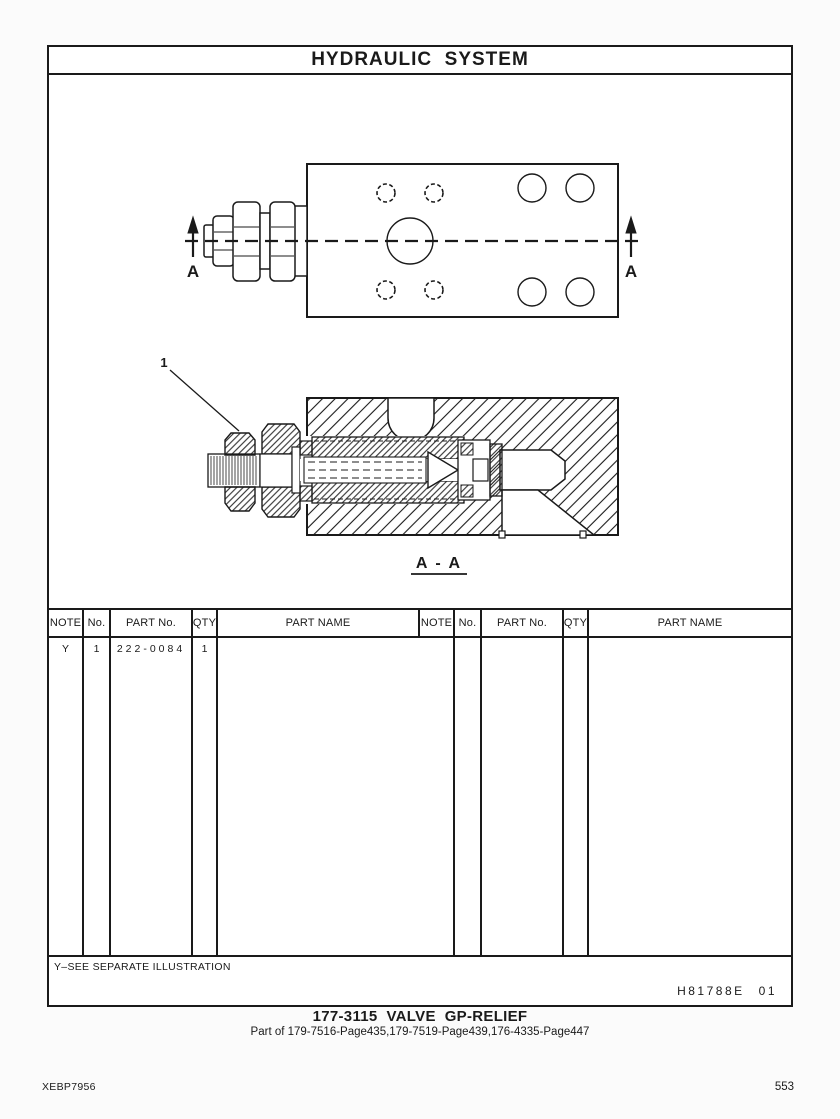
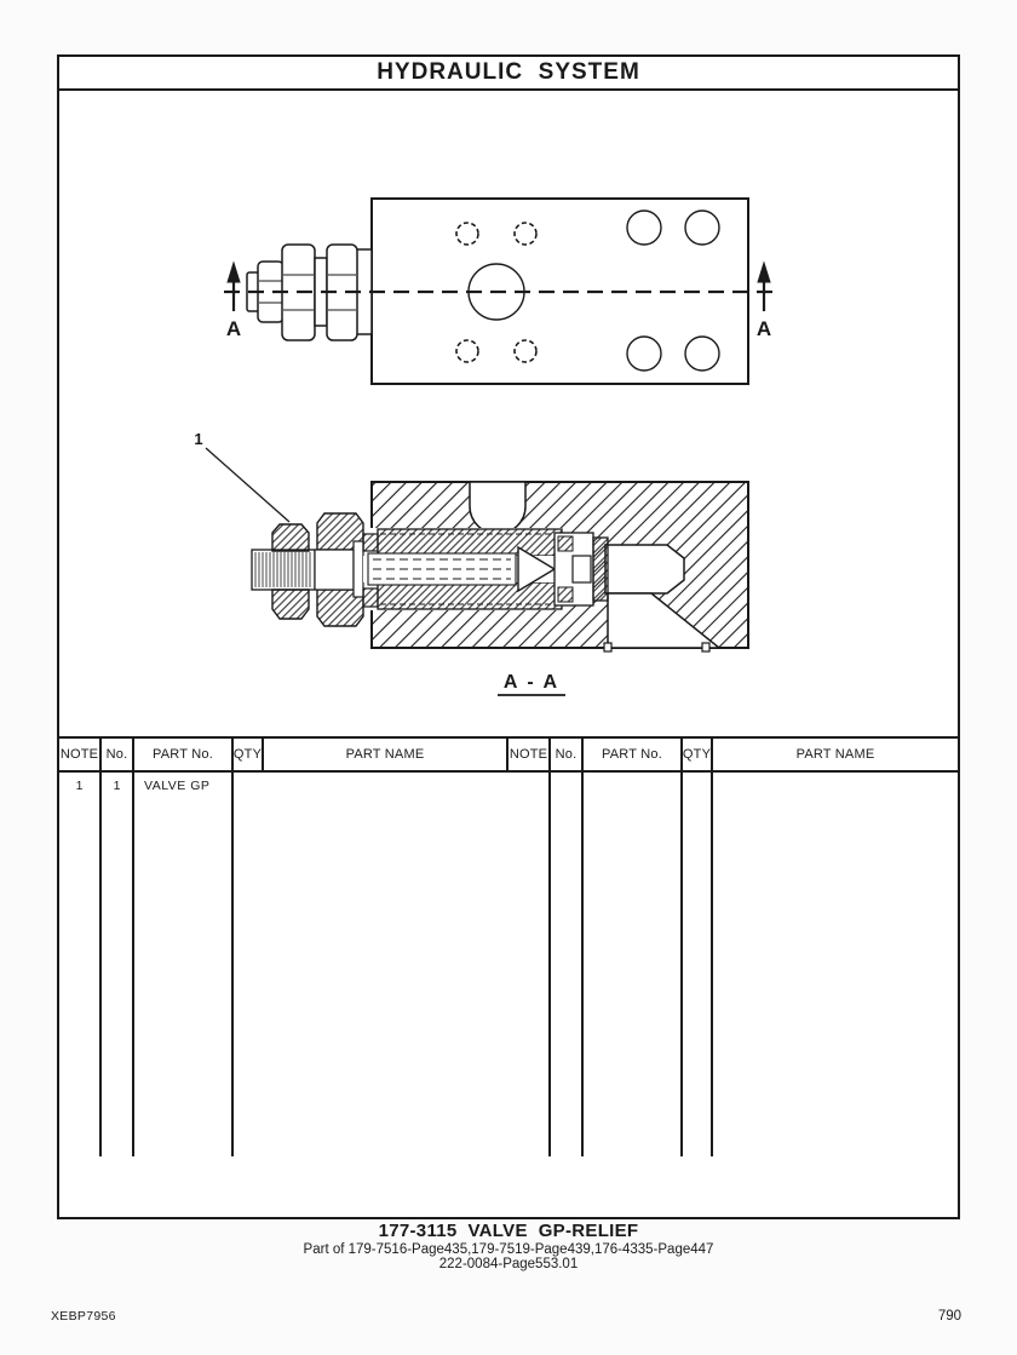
  HYDRAULIC SYSTEM
  A
  A
  1
  A - A
  NOTE
  No.
  PART No.
  QTY
  PART NAME
- Y
  1
- 222-0084
  1
+ VALVE GP
  NOTE
  No.
  PART No.
  QTY
  PART NAME
- Y–SEE SEPARATE ILLUSTRATION
- H81788E 01
  177-3115 VALVE GP-RELIEF
  Part of 179-7516-Page435,179-7519-Page439,176-4335-Page447
+ 222-0084-Page553.01
  XEBP7956
- 553
+ 790
